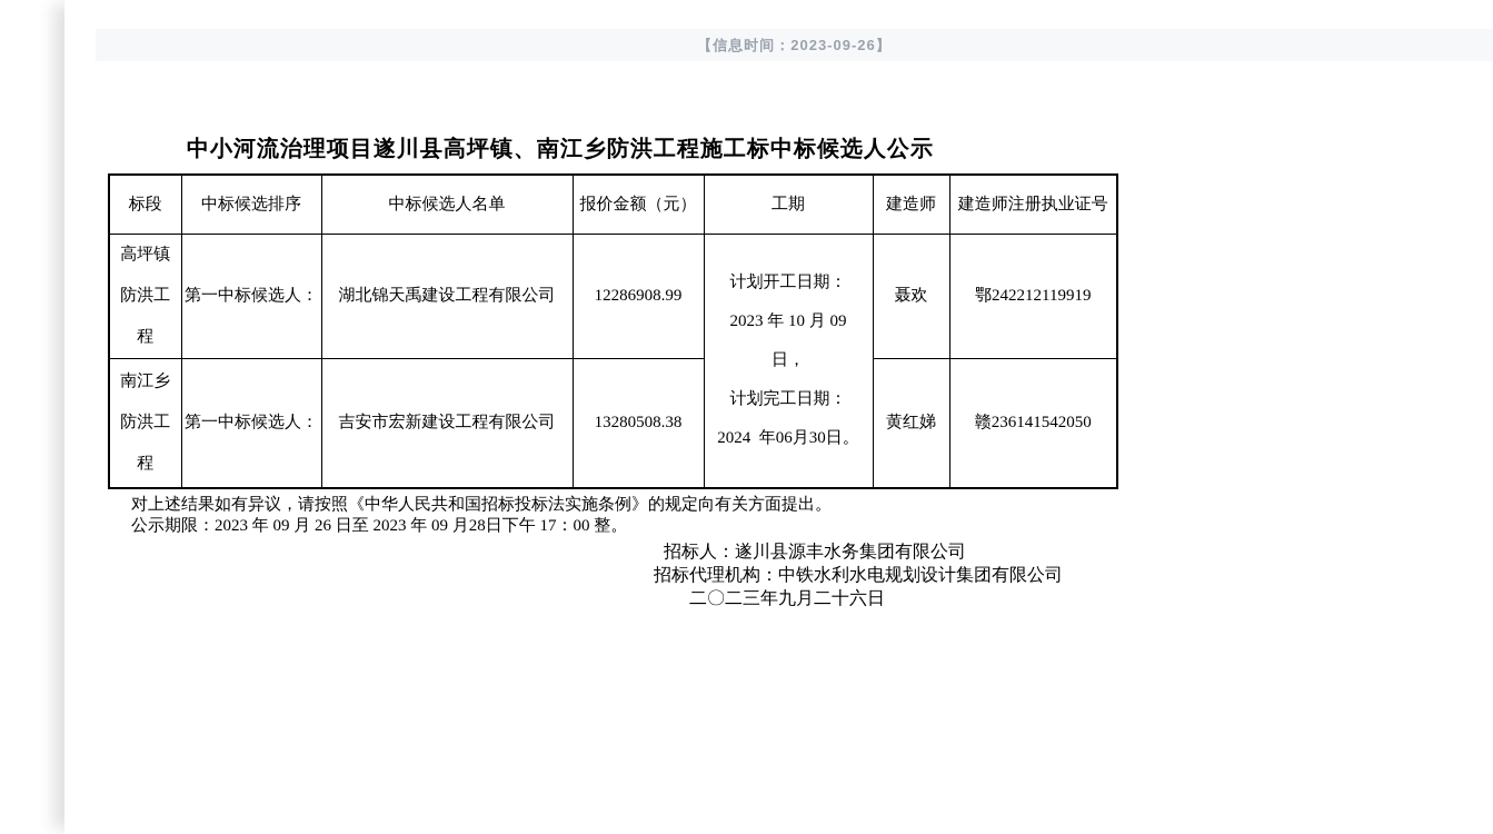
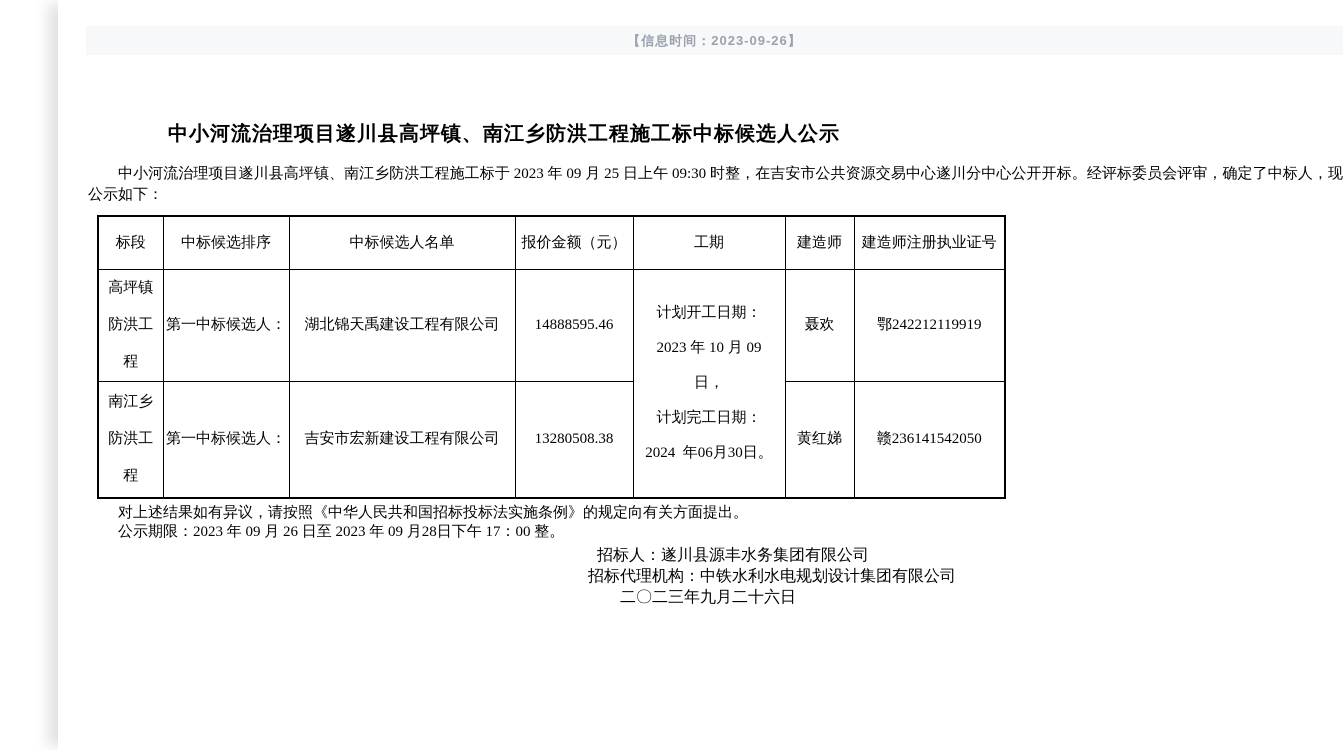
  【信息时间：2023-09-26】
  中小河流治理项目遂川县高坪镇、南江乡防洪工程施工标中标候选人公示
+ 中小河流治理项目遂川县高坪镇、南江乡防洪工程施工标于 2023 年 09 月 25 日上午 09:30 时整，在吉安市公共资源交易中心遂川分中心公开开标。经评标委员会评审，确定了中标人，现公示如下：
  标段	中标候选排序	中标候选人名单	报价金额（元）	工期	建造师	建造师注册执业证号
- 高坪镇防洪工程	第一中标候选人：	湖北锦天禹建设工程有限公司	12286908.99	计划开工日期： 2023 年 10 月 09 日， 计划完工日期： 2024 年06月30日。	聂欢	鄂242212119919
+ 高坪镇防洪工程	第一中标候选人：	湖北锦天禹建设工程有限公司	14888595.46	计划开工日期： 2023 年 10 月 09 日， 计划完工日期： 2024 年06月30日。	聂欢	鄂242212119919
  南江乡防洪工程	第一中标候选人：	吉安市宏新建设工程有限公司	13280508.38	黄红娣	赣236141542050
  对上述结果如有异议，请按照《中华人民共和国招标投标法实施条例》的规定向有关方面提出。
  公示期限：2023 年 09 月 26 日至 2023 年 09 月28日下午 17：00 整。
  招标人：遂川县源丰水务集团有限公司
  招标代理机构：中铁水利水电规划设计集团有限公司
  二〇二三年九月二十六日
